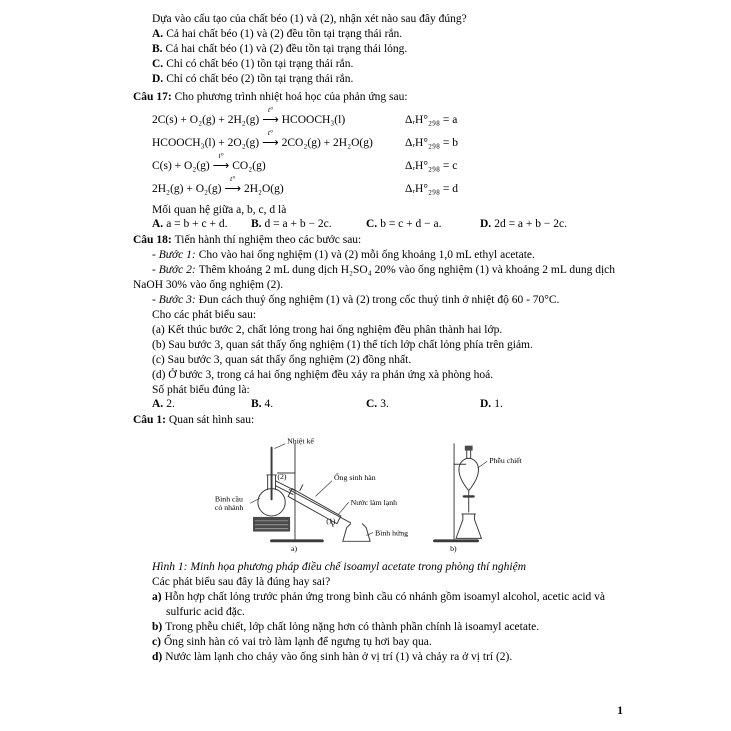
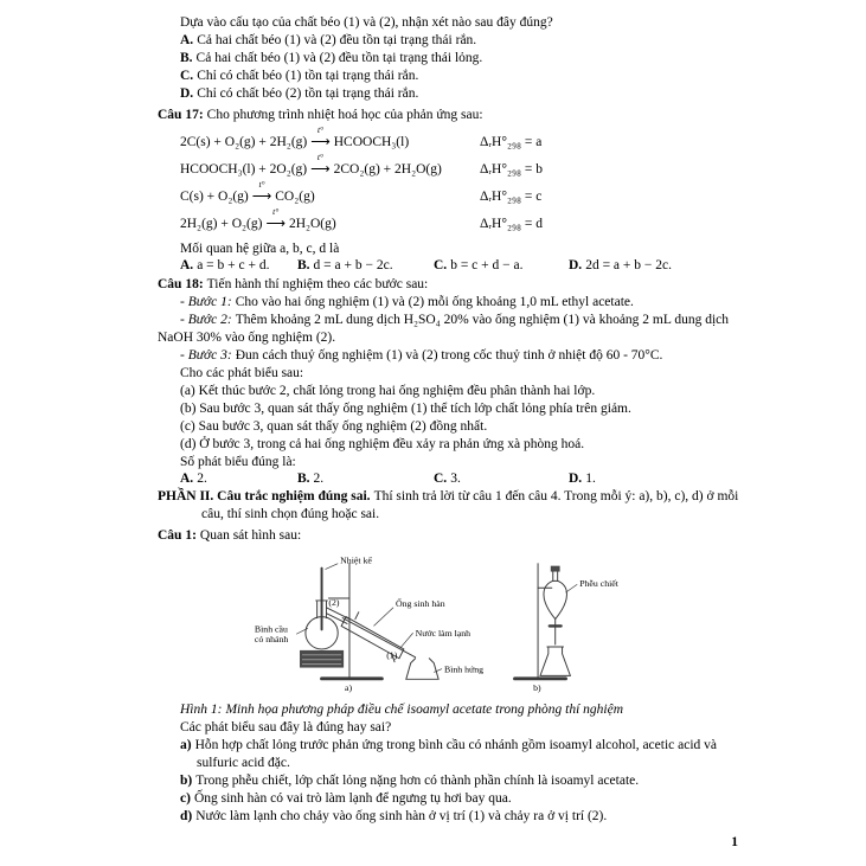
  Dựa vào cấu tạo của chất béo (1) và (2), nhận xét nào sau đây đúng?
  A. Cả hai chất béo (1) và (2) đều tồn tại trạng thái rắn.
  B. Cả hai chất béo (1) và (2) đều tồn tại trạng thái lỏng.
  C. Chỉ có chất béo (1) tồn tại trạng thái rắn.
  D. Chỉ có chất béo (2) tồn tại trạng thái rắn.
  Câu 17: Cho phương trình nhiệt hoá học của phản ứng sau:
  2C(s) + O₂(g) + 2H₂(g)
  t°
  ⟶ HCOOCH₃(l)
  ΔᵣH°₂₉₈ = a
  HCOOCH₃(l) + 2O₂(g)
  t°
  ⟶ 2CO₂(g) + 2H₂O(g)
  ΔᵣH°₂₉₈ = b
  C(s) + O₂(g)
  t°
  ⟶ CO₂(g)
  ΔᵣH°₂₉₈ = c
  2H₂(g) + O₂(g)
  t°
  ⟶ 2H₂O(g)
  ΔᵣH°₂₉₈ = d
  Mối quan hệ giữa a, b, c, d là
  A. a = b + c + d.
  B. d = a + b − 2c.
  C. b = c + d − a.
  D. 2d = a + b − 2c.
  Câu 18: Tiến hành thí nghiệm theo các bước sau:
  - Bước 1: Cho vào hai ống nghiệm (1) và (2) mỗi ống khoảng 1,0 mL ethyl acetate.
  - Bước 2: Thêm khoảng 2 mL dung dịch H₂SO₄ 20% vào ống nghiệm (1) và khoảng 2 mL dung dịch NaOH 30% vào ống nghiệm (2).
  - Bước 3: Đun cách thuỷ ống nghiệm (1) và (2) trong cốc thuỷ tinh ở nhiệt độ 60 - 70°C.
  Cho các phát biểu sau:
  (a) Kết thúc bước 2, chất lỏng trong hai ống nghiệm đều phân thành hai lớp.
  (b) Sau bước 3, quan sát thấy ống nghiệm (1) thể tích lớp chất lỏng phía trên giảm.
  (c) Sau bước 3, quan sát thấy ống nghiệm (2) đồng nhất.
  (d) Ở bước 3, trong cả hai ống nghiệm đều xảy ra phản ứng xà phòng hoá.
  Số phát biểu đúng là:
  A. 2.
- B. 4.
+ B. 2.
  C. 3.
  D. 1.
+ PHẦN II. Câu trắc nghiệm đúng sai. Thí sinh trả lời từ câu 1 đến câu 4. Trong mỗi ý: a), b), c), d) ở mỗi câu, thí sinh chọn đúng hoặc sai.
  Câu 1: Quan sát hình sau:
  Nhiệt kế
  (2)
  Ống sinh hàn
  Bình cầu
  có nhánh
  Nước làm lạnh
  (1)
  Bình hứng
  Phễu chiết
  a)
  b)
  Hình 1: Minh họa phương pháp điều chế isoamyl acetate trong phòng thí nghiệm
  Các phát biểu sau đây là đúng hay sai?
  a) Hỗn hợp chất lỏng trước phản ứng trong bình cầu có nhánh gồm isoamyl alcohol, acetic acid và sulfuric acid đặc.
  b) Trong phễu chiết, lớp chất lỏng nặng hơn có thành phần chính là isoamyl acetate.
  c) Ống sinh hàn có vai trò làm lạnh để ngưng tụ hơi bay qua.
  d) Nước làm lạnh cho chảy vào ống sinh hàn ở vị trí (1) và chảy ra ở vị trí (2).
  1
